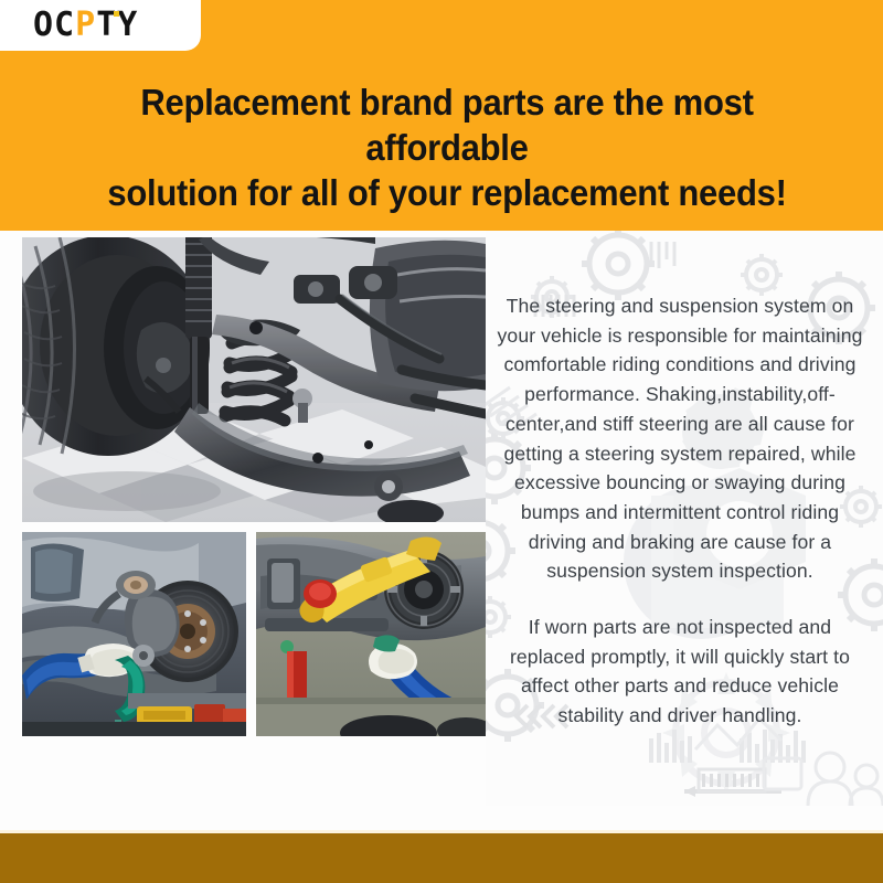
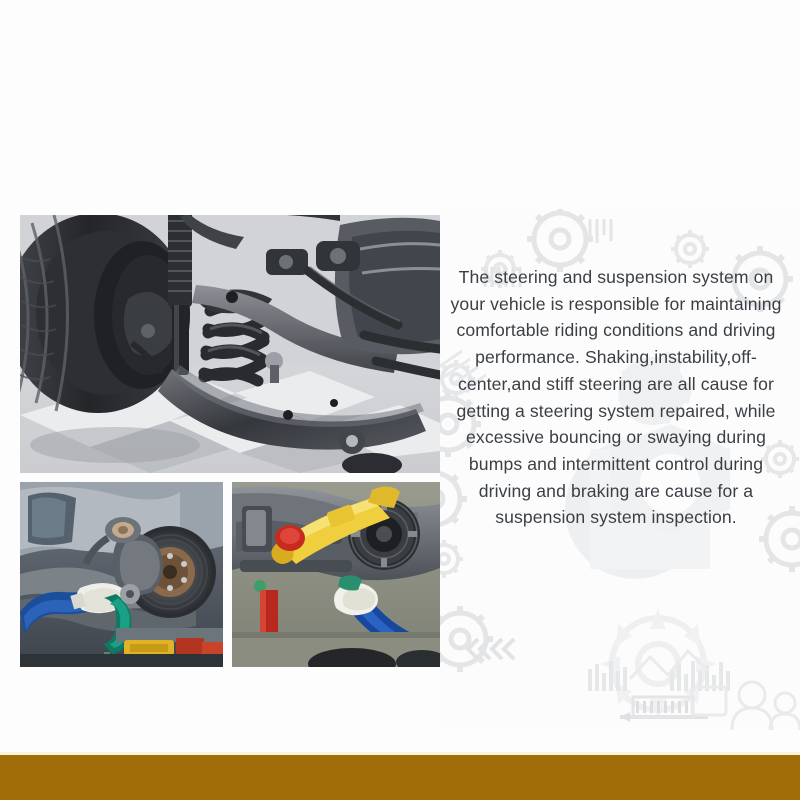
- OCPTY
- Replacement brand parts are the most affordable
- solution for all of your replacement needs!
- The steering and suspension system on your vehicle is responsible for maintaining comfortable riding conditions and driving performance. Shaking,instability,off-center,and stiff steering are all cause for getting a steering system repaired, while excessive bouncing or swaying during bumps and intermittent control riding driving and braking are cause for a suspension system inspection.
+ The steering and suspension system on your vehicle is responsible for maintaining comfortable riding conditions and driving performance. Shaking,instability,off-center,and stiff steering are all cause for getting a steering system repaired, while excessive bouncing or swaying during bumps and intermittent control during driving and braking are cause for a suspension system inspection.
- If worn parts are not inspected and replaced promptly, it will quickly start to affect other parts and reduce vehicle stability and driver handling.
